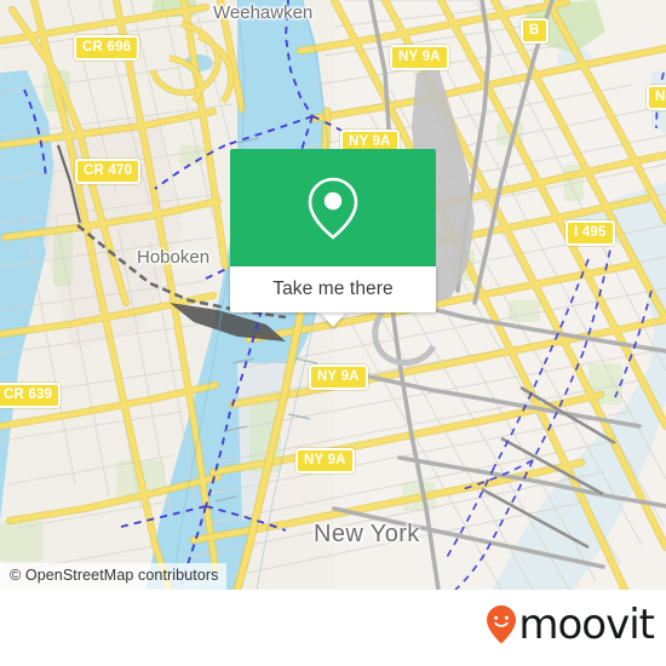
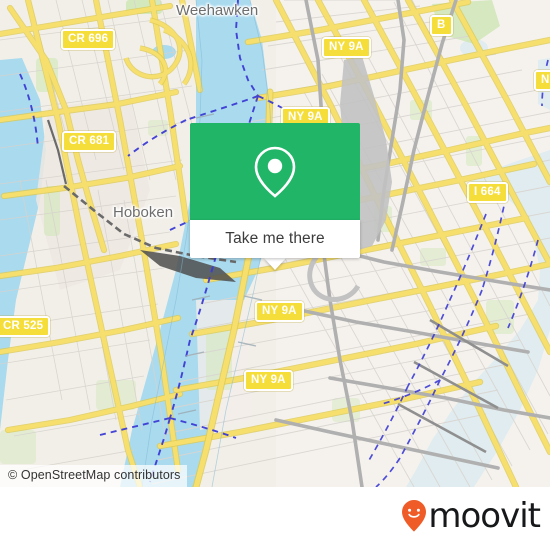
  Weehawken
  Hoboken
- New York
  CR 696
  NY 9A
  B
  NY 9A
- CR 470
+ CR 681
- I 495
+ I 664
  NY 9A
- CR 639
+ CR 525
  NY 9A
  © OpenStreetMap contributors
  Take me there
  moovit
